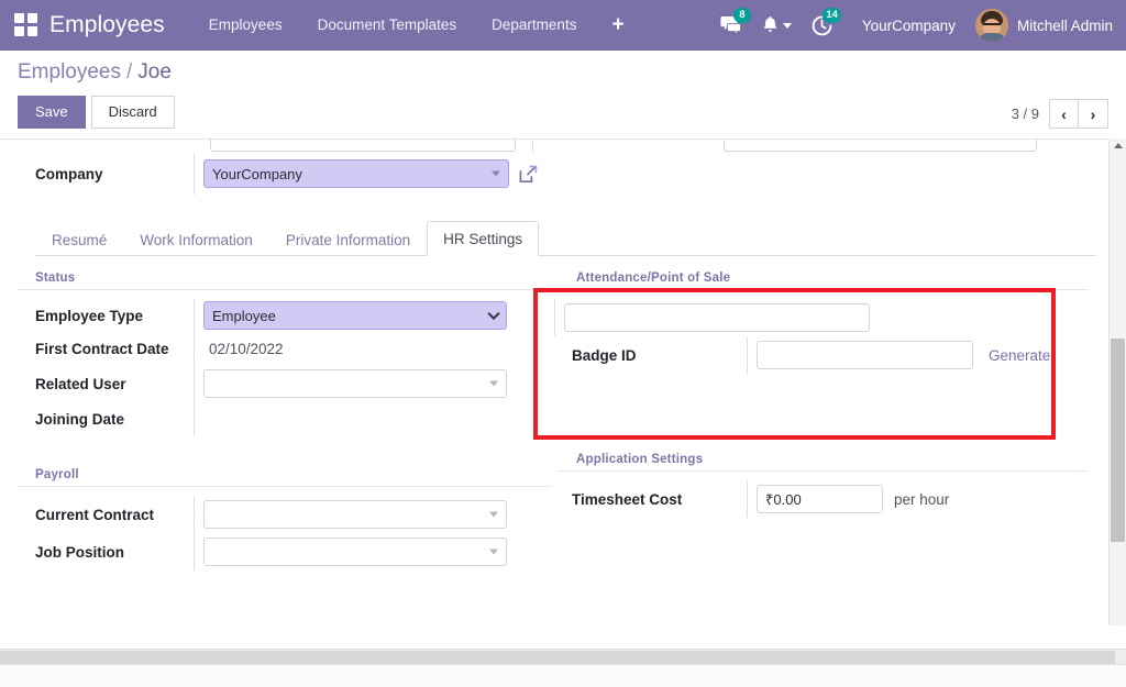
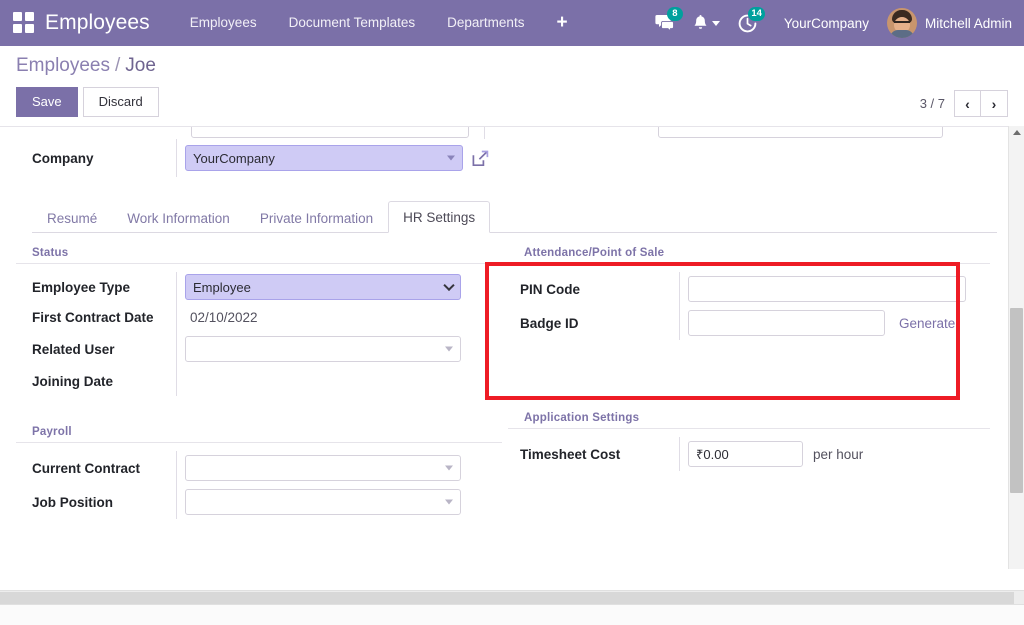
  Employees
  Employees
  Document Templates
  Departments
  +
  8
  14
  YourCompany
  Mitchell Admin
  Employees
  /
  Joe
  Save
  Discard
- 3 / 9
+ 3 / 7
  ‹
  ›
  Company
  YourCompany
  Resumé
  Work Information
  Private Information
  HR Settings
  Status
  Employee Type
  Employee
  First Contract Date
  02/10/2022
  Related User
  Joining Date
  Payroll
  Current Contract
  Job Position
  Attendance/Point of Sale
+ PIN Code
  Badge ID
  Generate
  Application Settings
  Timesheet Cost
  ₹0.00
  per hour
